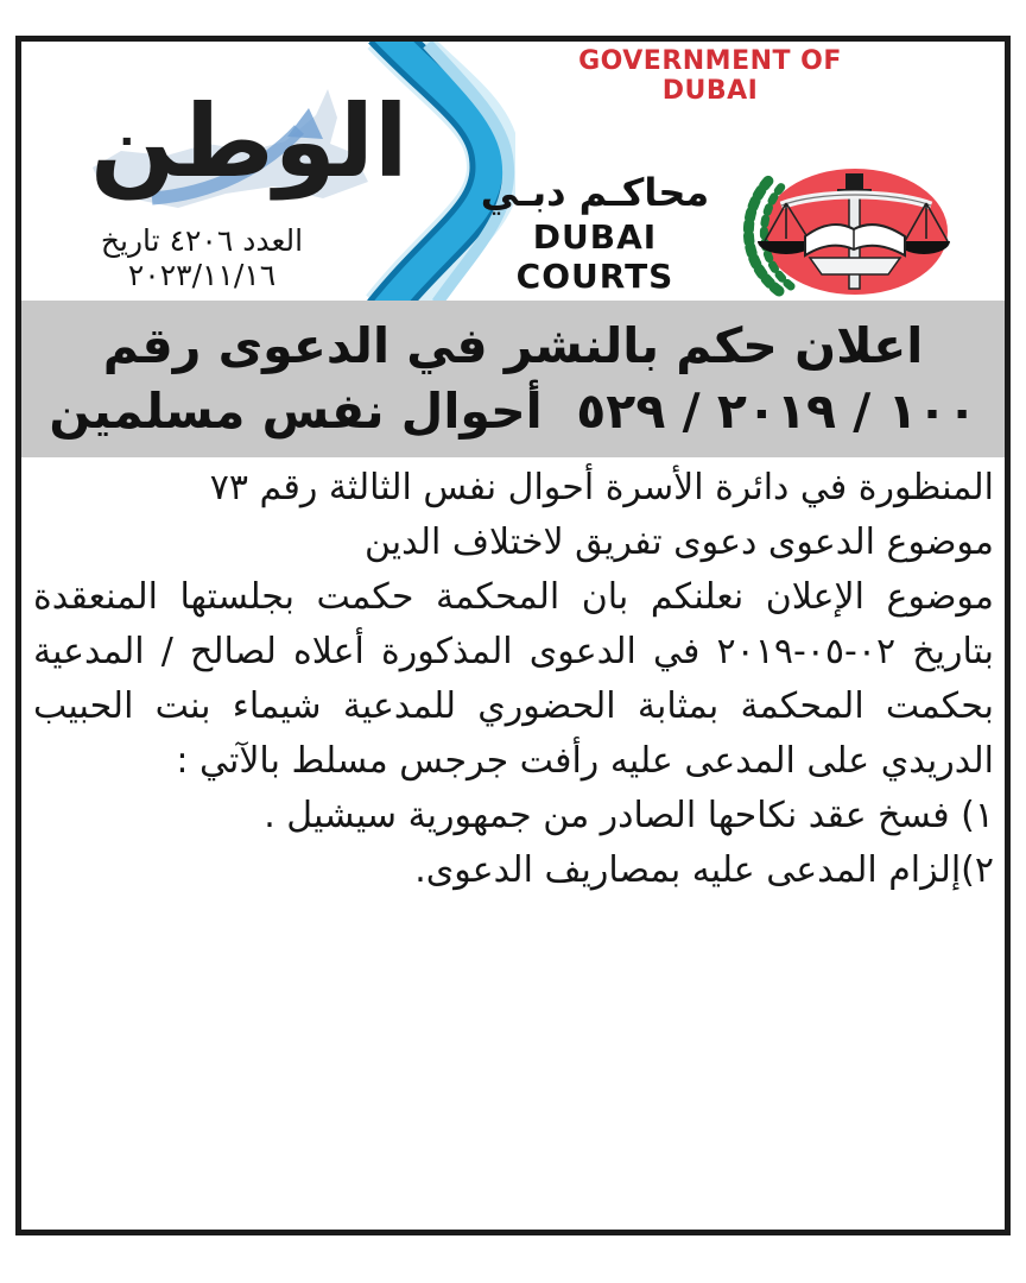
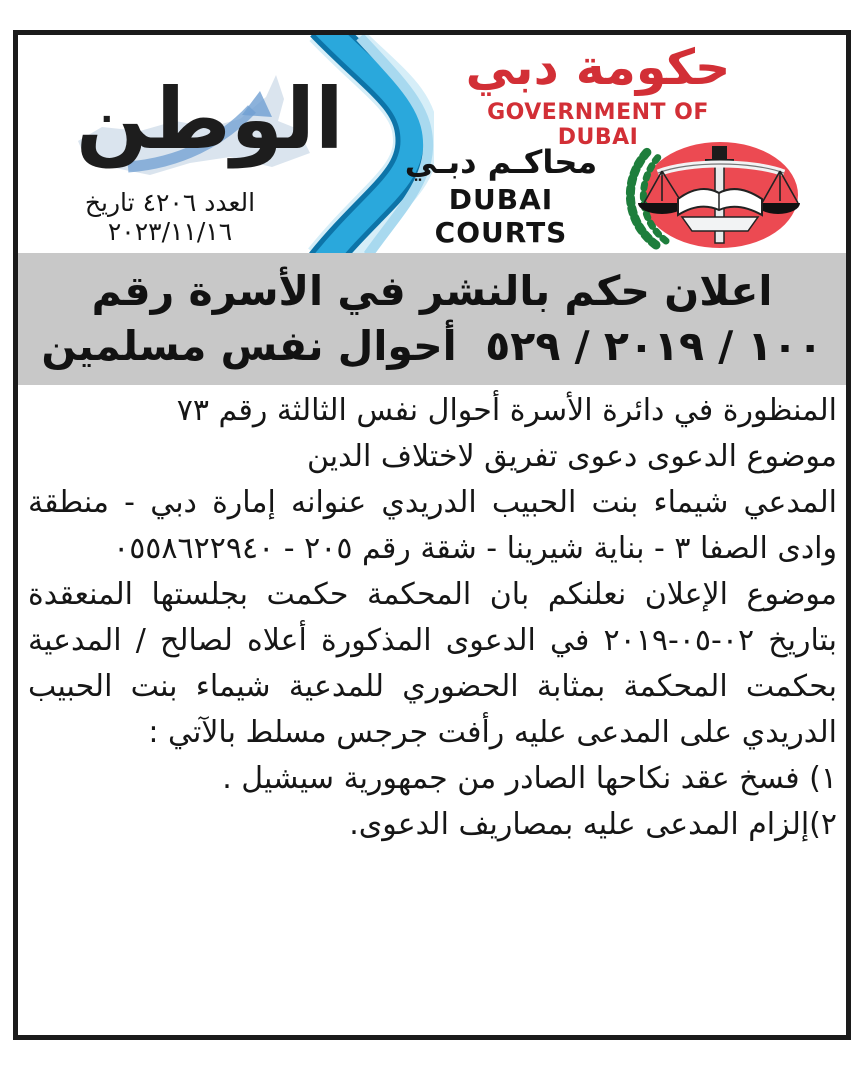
  الوطن
  العدد ٤٢٠٦ تاريخ ٢٠٢٣/١١/١٦
+ حكومة دبي
  GOVERNMENT OF DUBAI
  محاكـم دبـي
  DUBAI COURTS
- اعلان حكم بالنشر في الدعوى رقم
+ اعلان حكم بالنشر في الأسرة رقم
  ١٠٠ / ٢٠١٩ / ٥٢٩ أحوال نفس مسلمين
  المنظورة في دائرة الأسرة أحوال نفس الثالثة رقم ٧٣
  موضوع الدعوى دعوى تفريق لاختلاف الدين
+ المدعي شيماء بنت الحبيب الدريدي عنوانه إمارة دبي - منطقة وادى الصفا ٣ - بناية شيرينا - شقة رقم ٢٠٥ - ٠٥٥٨٦٢٢٩٤٠
  موضوع الإعلان نعلنكم بان المحكمة حكمت بجلستها المنعقدة بتاريخ ٠٢-٠٥-٢٠١٩ في الدعوى المذكورة أعلاه لصالح / المدعية بحكمت المحكمة بمثابة الحضوري للمدعية شيماء بنت الحبيب الدريدي على المدعى عليه رأفت جرجس مسلط بالآتي :
  ١) فسخ عقد نكاحها الصادر من جمهورية سيشيل .
  ٢)إلزام المدعى عليه بمصاريف الدعوى.
